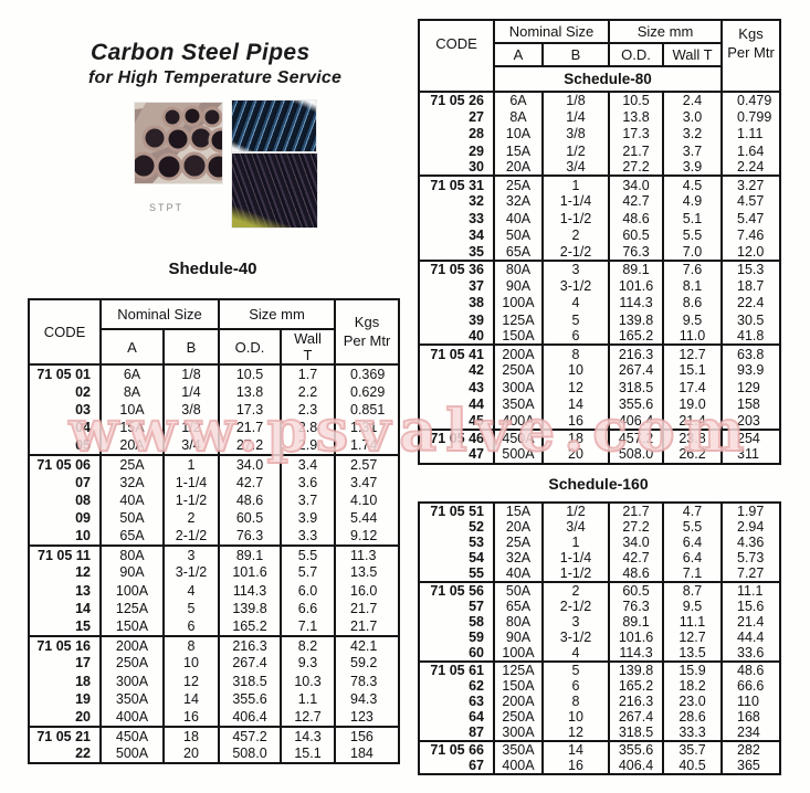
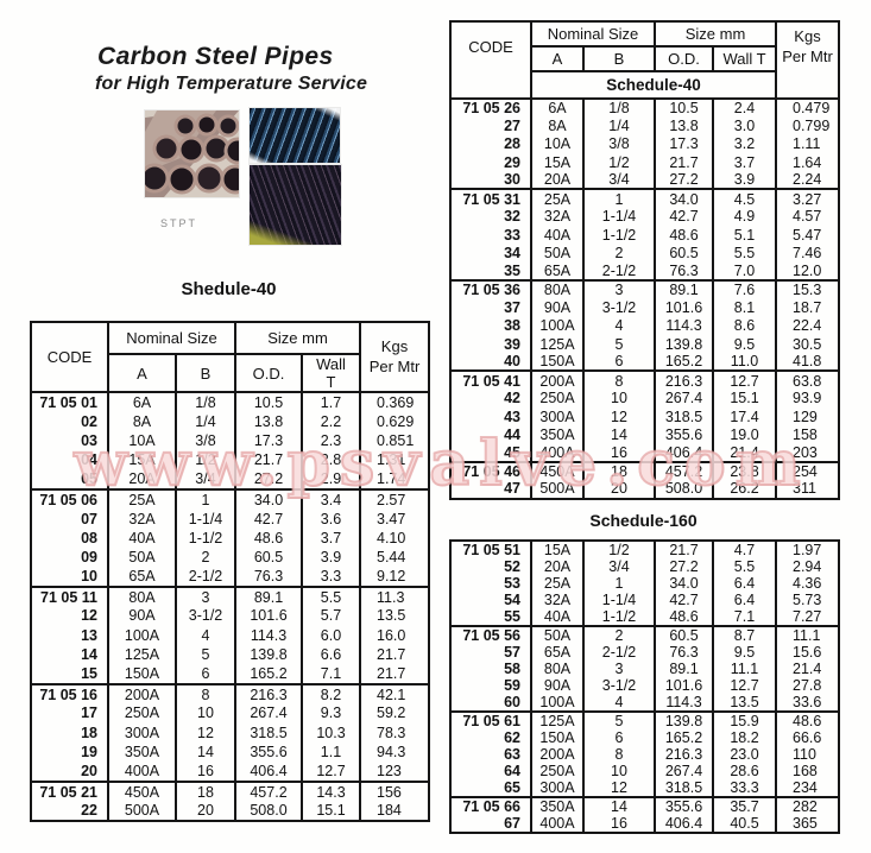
  Carbon Steel Pipes
  for High Temperature Service
  STPT
  Shedule-40
  CODE	Nominal Size	Size mm	KgsPer Mtr
  A	B	O.D.	WallT
  71 05 01	6A	1/8	10.5	1.7	0.369
  02	8A	1/4	13.8	2.2	0.629
  03	10A	3/8	17.3	2.3	0.851
  04	15A	1/2	21.7	2.8	1.31
  05	20A	3/4	27.2	2.9	1.74
  71 05 06	25A	1	34.0	3.4	2.57
  07	32A	1-1/4	42.7	3.6	3.47
  08	40A	1-1/2	48.6	3.7	4.10
  09	50A	2	60.5	3.9	5.44
  10	65A	2-1/2	76.3	3.3	9.12
  71 05 11	80A	3	89.1	5.5	11.3
  12	90A	3-1/2	101.6	5.7	13.5
  13	100A	4	114.3	6.0	16.0
  14	125A	5	139.8	6.6	21.7
  15	150A	6	165.2	7.1	21.7
  71 05 16	200A	8	216.3	8.2	42.1
  17	250A	10	267.4	9.3	59.2
  18	300A	12	318.5	10.3	78.3
  19	350A	14	355.6	1.1	94.3
  20	400A	16	406.4	12.7	123
  71 05 21	450A	18	457.2	14.3	156
  22	500A	20	508.0	15.1	184
  CODE	Nominal Size	Size mm	KgsPer Mtr
  A	B	O.D.	Wall T
- 	Schedule-80
+ 	Schedule-40
  71 05 26	6A	1/8	10.5	2.4	0.479
  27	8A	1/4	13.8	3.0	0.799
  28	10A	3/8	17.3	3.2	1.11
  29	15A	1/2	21.7	3.7	1.64
  30	20A	3/4	27.2	3.9	2.24
  71 05 31	25A	1	34.0	4.5	3.27
  32	32A	1-1/4	42.7	4.9	4.57
  33	40A	1-1/2	48.6	5.1	5.47
  34	50A	2	60.5	5.5	7.46
  35	65A	2-1/2	76.3	7.0	12.0
  71 05 36	80A	3	89.1	7.6	15.3
  37	90A	3-1/2	101.6	8.1	18.7
  38	100A	4	114.3	8.6	22.4
  39	125A	5	139.8	9.5	30.5
  40	150A	6	165.2	11.0	41.8
  71 05 41	200A	8	216.3	12.7	63.8
  42	250A	10	267.4	15.1	93.9
  43	300A	12	318.5	17.4	129
  44	350A	14	355.6	19.0	158
  45	400A	16	406.4	21.4	203
  71 05 46	450A	18	457.2	23.8	254
  47	500A	20	508.0	26.2	311
  Schedule-160
  71 05 51	15A	1/2	21.7	4.7	1.97
  52	20A	3/4	27.2	5.5	2.94
  53	25A	1	34.0	6.4	4.36
  54	32A	1-1/4	42.7	6.4	5.73
  55	40A	1-1/2	48.6	7.1	7.27
  71 05 56	50A	2	60.5	8.7	11.1
  57	65A	2-1/2	76.3	9.5	15.6
  58	80A	3	89.1	11.1	21.4
- 59	90A	3-1/2	101.6	12.7	44.4
+ 59	90A	3-1/2	101.6	12.7	27.8
  60	100A	4	114.3	13.5	33.6
  71 05 61	125A	5	139.8	15.9	48.6
  62	150A	6	165.2	18.2	66.6
  63	200A	8	216.3	23.0	110
  64	250A	10	267.4	28.6	168
- 87	300A	12	318.5	33.3	234
+ 65	300A	12	318.5	33.3	234
  71 05 66	350A	14	355.6	35.7	282
  67	400A	16	406.4	40.5	365
  www.psvalve.com
